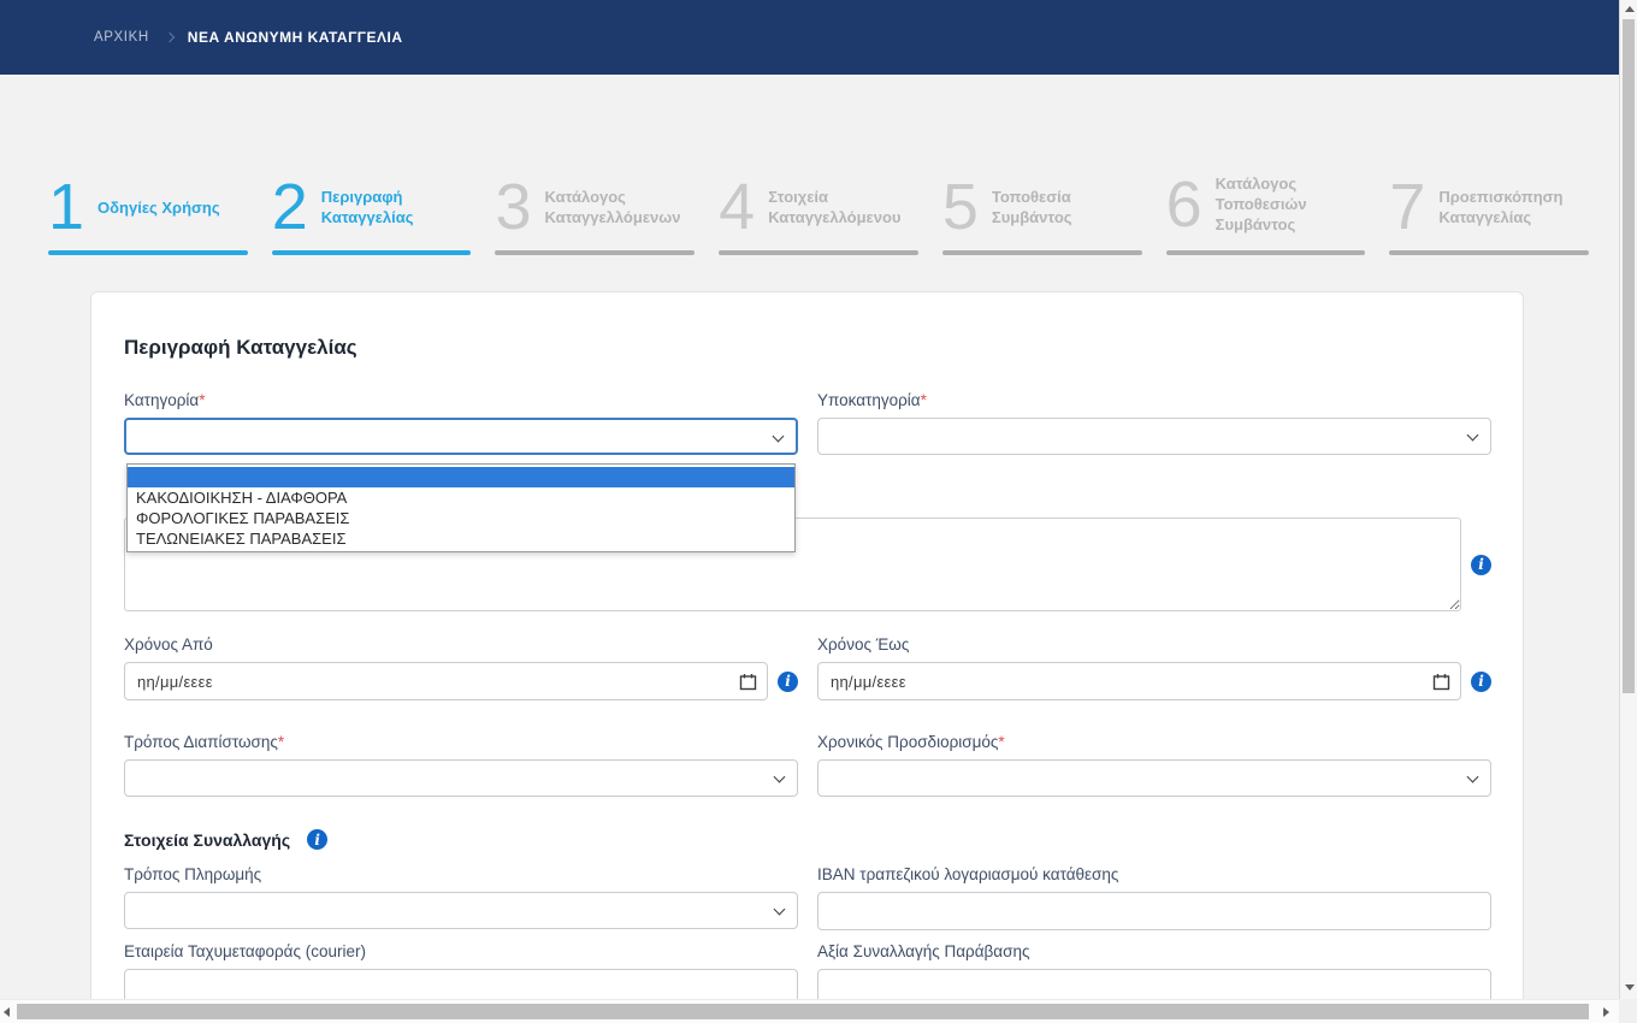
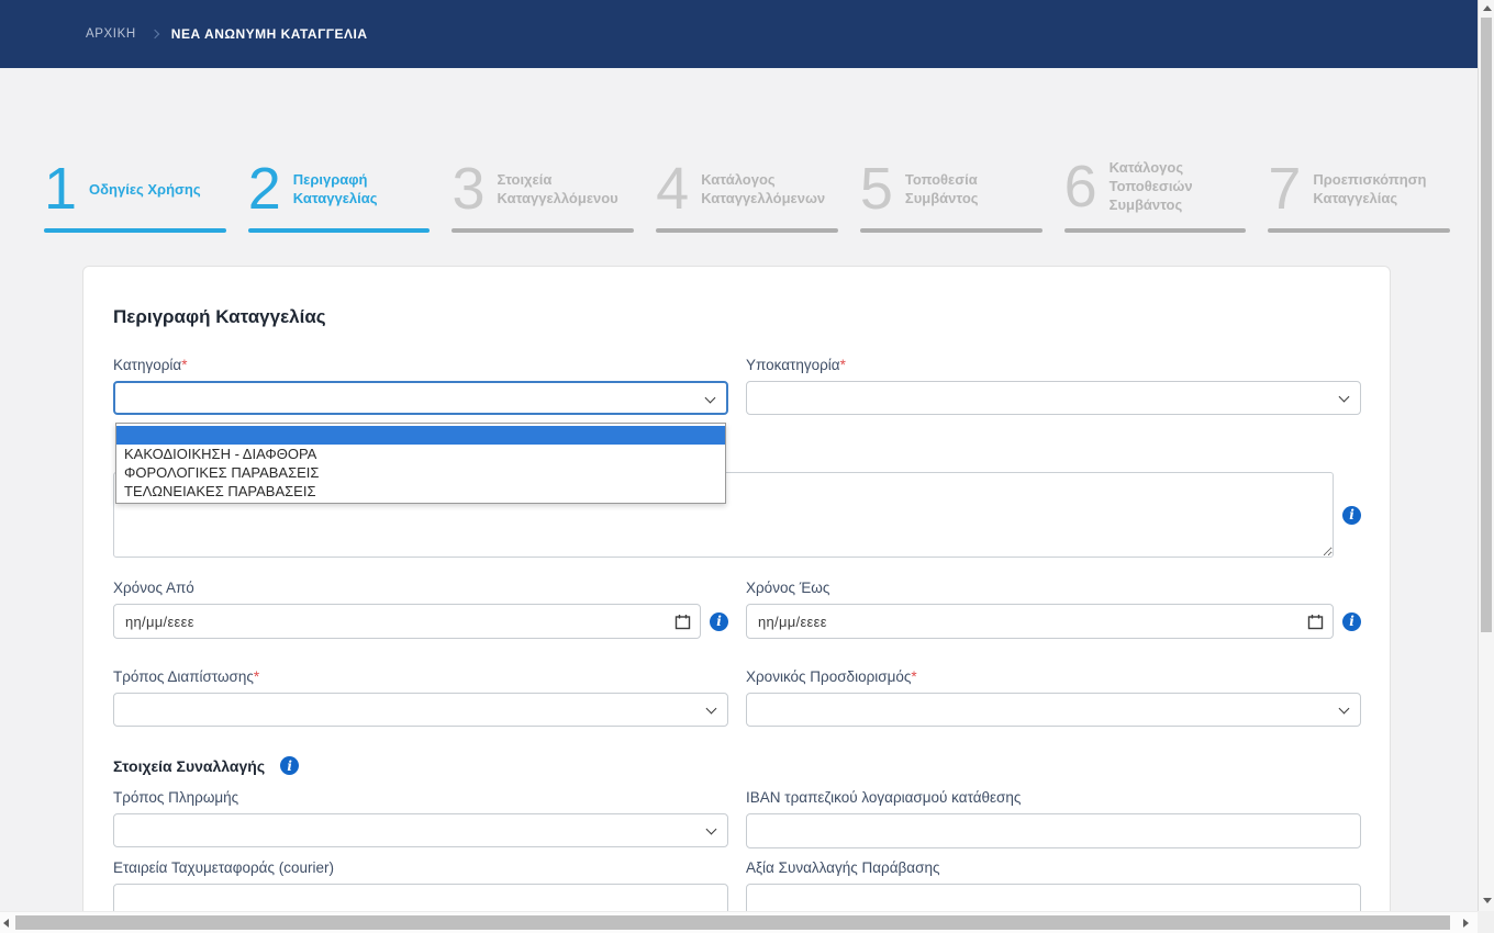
  ΑΡΧΙΚΗ
  ΝΕΑ ΑΝΩΝΥΜΗ ΚΑΤΑΓΓΕΛΙΑ
  1
  Οδηγίες Χρήσης
  2
  Περιγραφή Καταγγελίας
  3
- Κατάλογος Καταγγελλόμενων
+ Στοιχεία Καταγγελλόμενου
  4
- Στοιχεία Καταγγελλόμενου
+ Κατάλογος Καταγγελλόμενων
  5
  Τοποθεσία Συμβάντος
  6
  Κατάλογος Τοποθεσιών Συμβάντος
  7
  Προεπισκόπηση Καταγγελίας
  Περιγραφή Καταγγελίας
  Κατηγορία*
  ΚΑΚΟΔΙΟΙΚΗΣΗ - ΔΙΑΦΘΟΡΑ
  ΦΟΡΟΛΟΓΙΚΕΣ ΠΑΡΑΒΑΣΕΙΣ
  ΤΕΛΩΝΕΙΑΚΕΣ ΠΑΡΑΒΑΣΕΙΣ
  Υποκατηγορία*
  Χρόνος Από
  ηη/μμ/εεεε
  Χρόνος Έως
  ηη/μμ/εεεε
  Τρόπος Διαπίστωσης*
  Χρονικός Προσδιορισμός*
  Στοιχεία Συναλλαγής
  Τρόπος Πληρωμής
  IBAN τραπεζικού λογαριασμού κατάθεσης
  Εταιρεία Ταχυμεταφοράς (courier)
  Αξία Συναλλαγής Παράβασης
